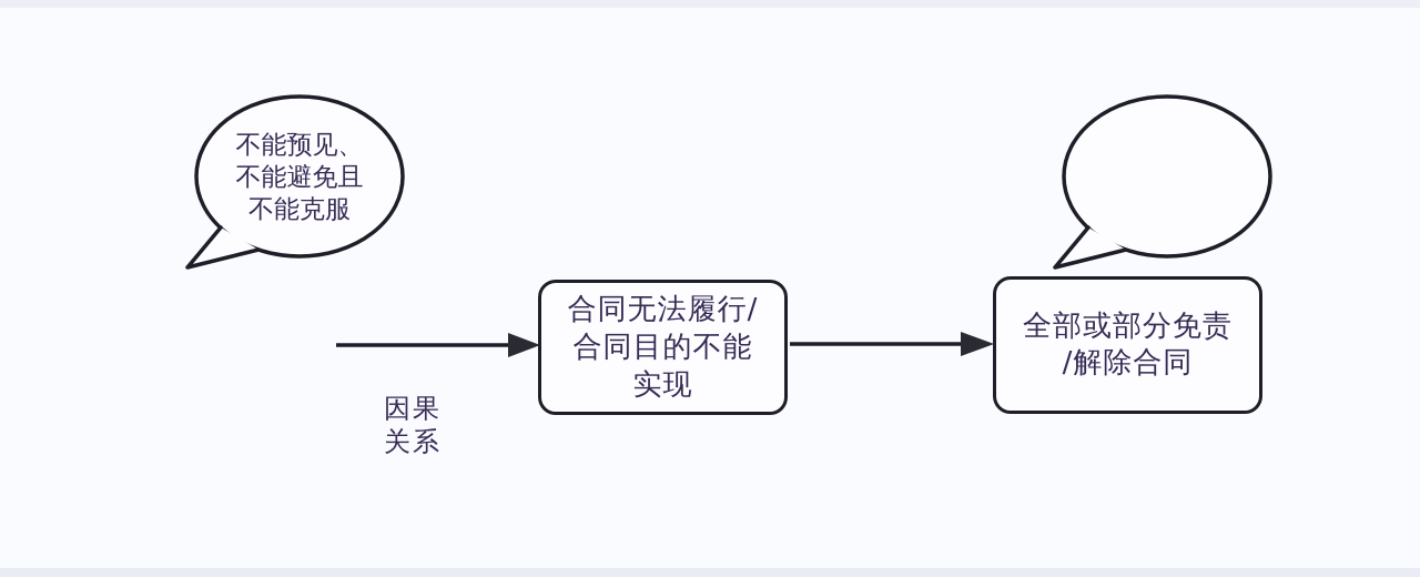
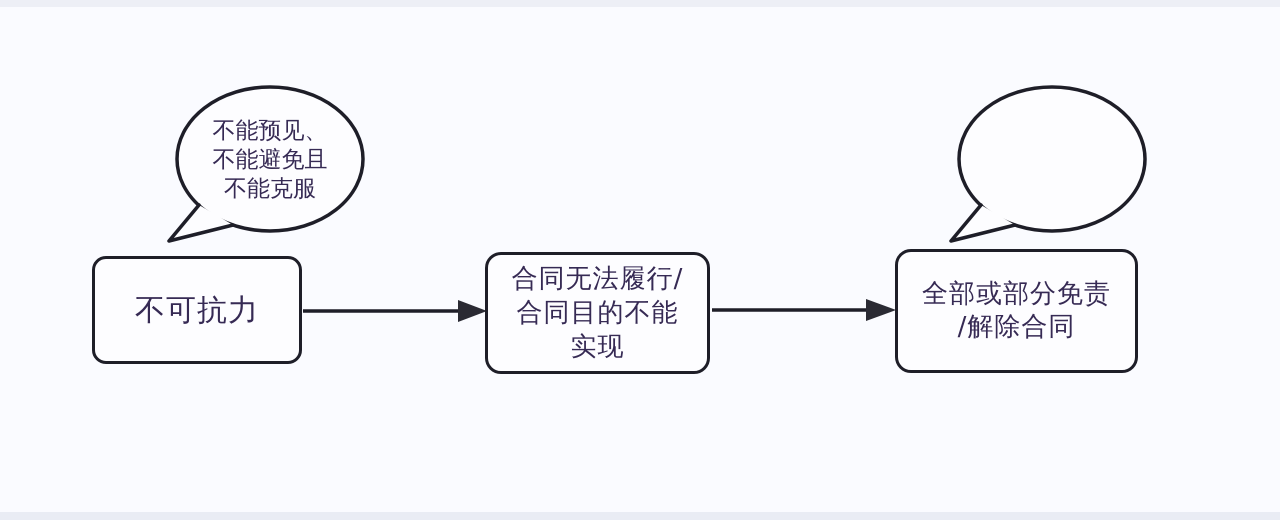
  不能预见、
  不能避免且
  不能克服
+ 不可抗力
  合同无法履行/
  合同目的不能
  实现
  全部或部分免责
  /解除合同
- 因果
- 关系
